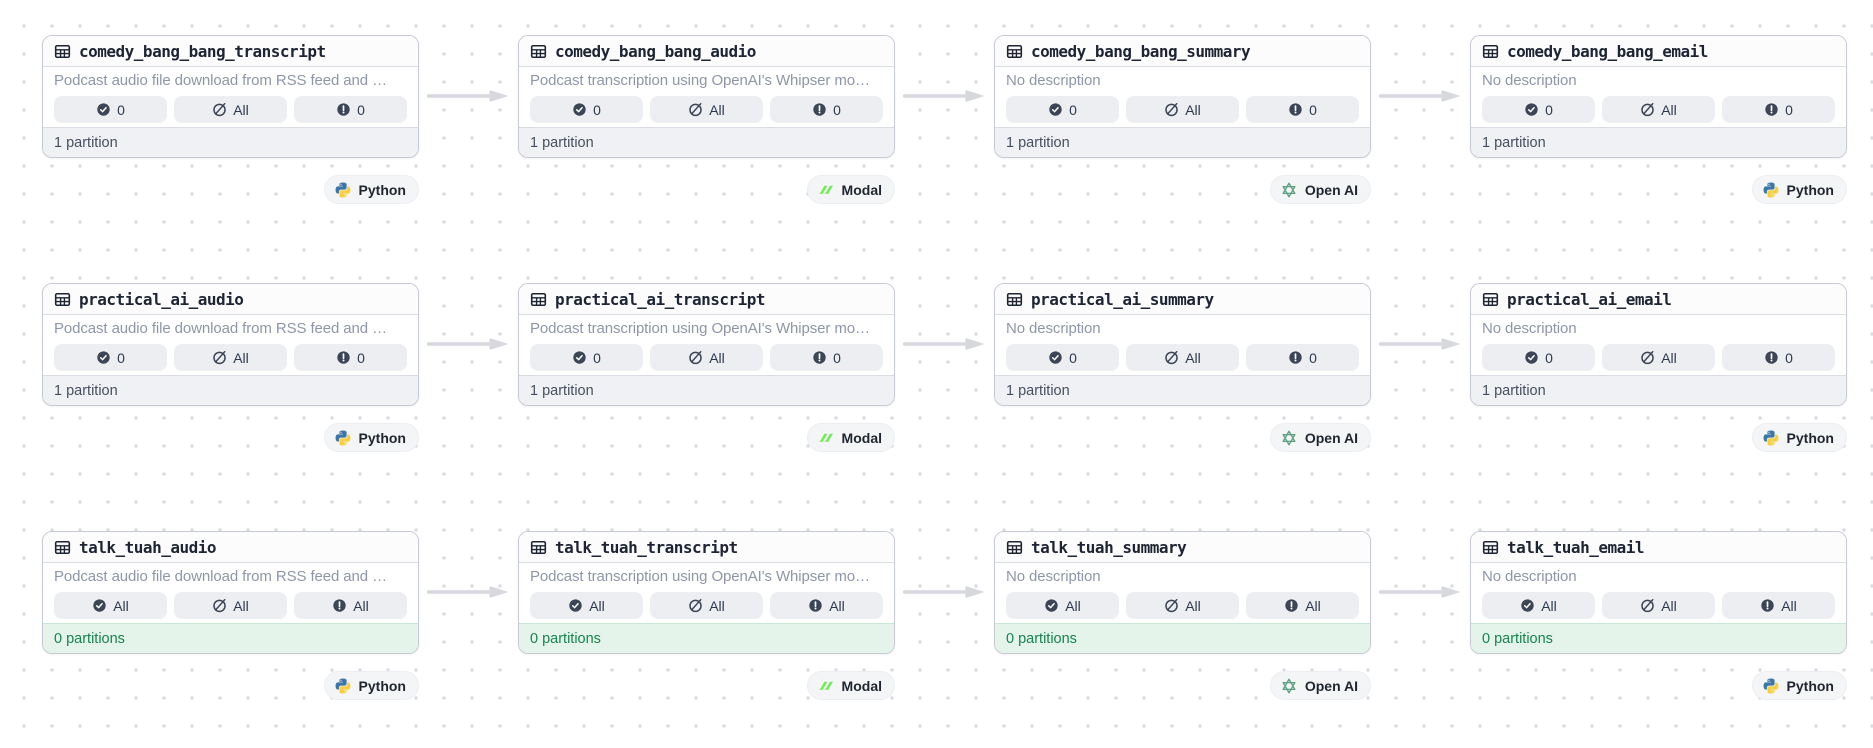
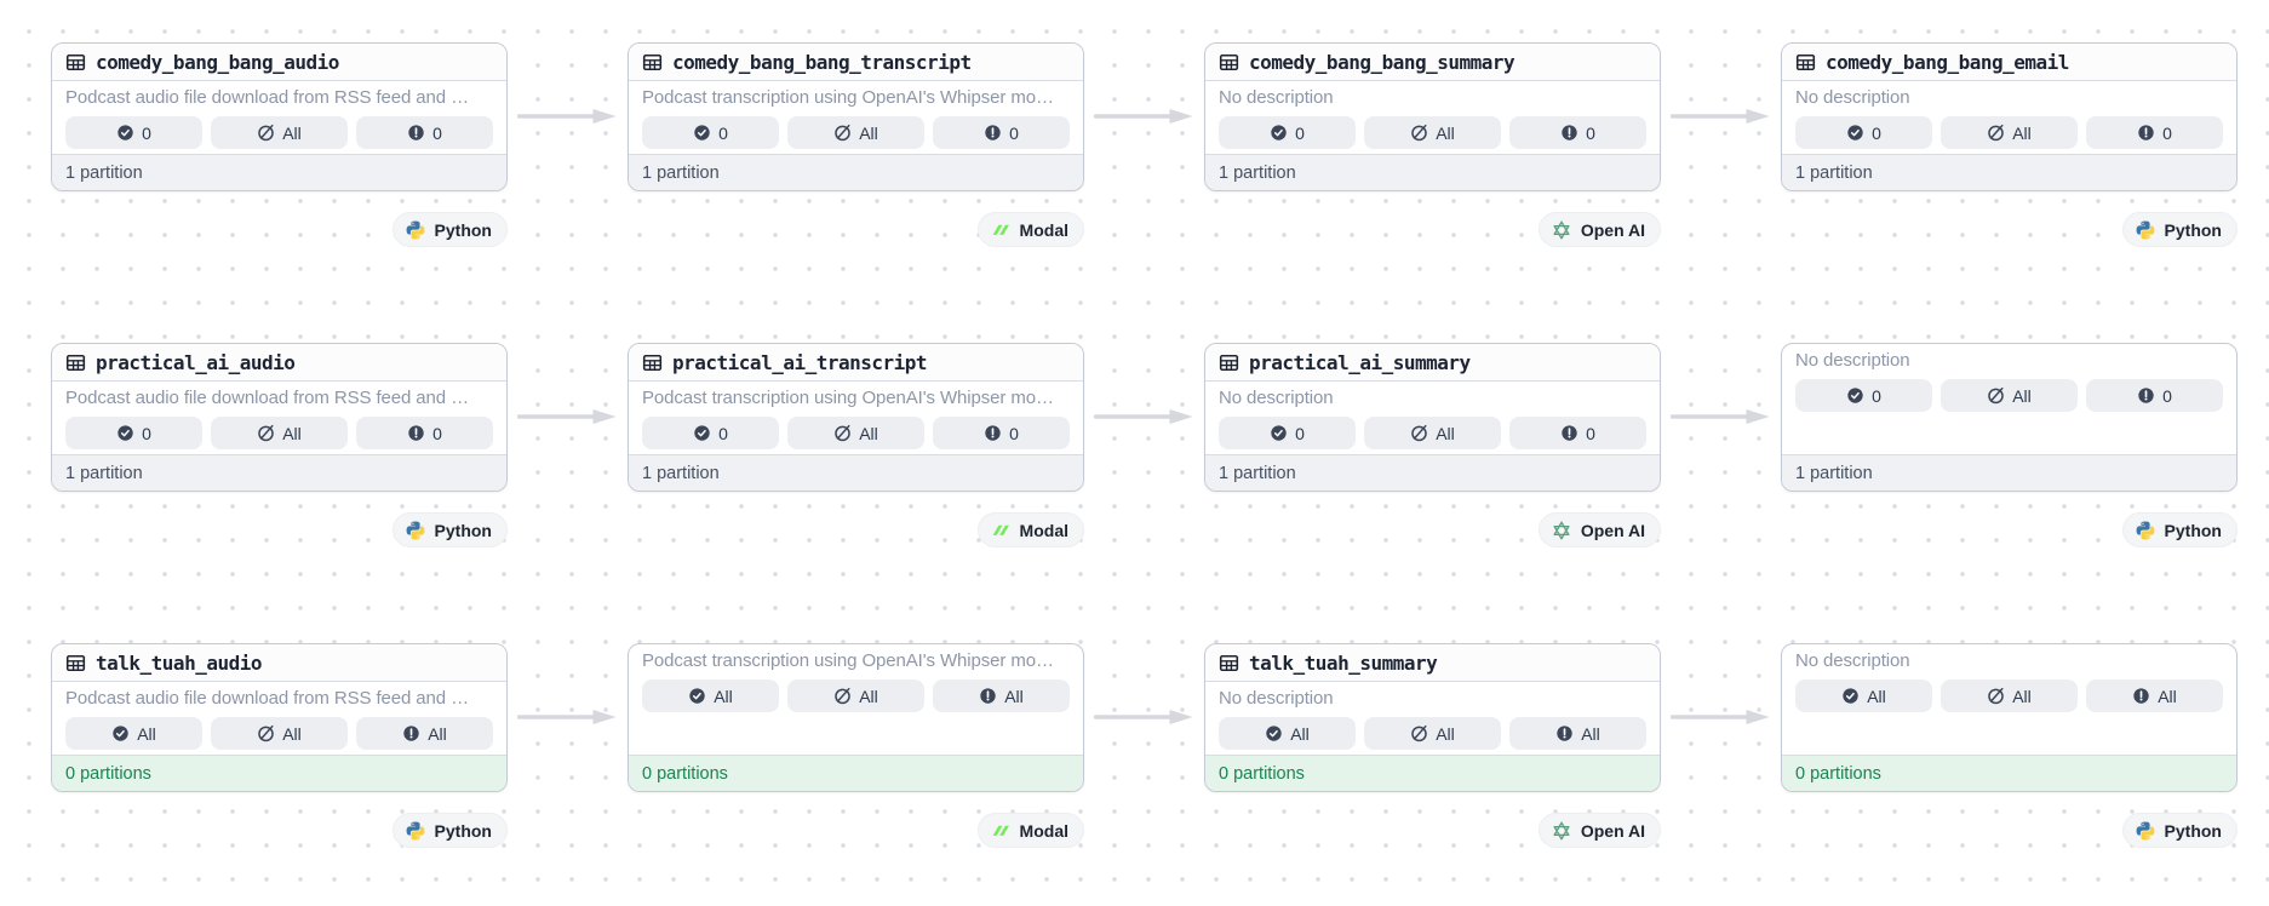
- comedy_bang_bang_transcript
+ comedy_bang_bang_audio
  Podcast audio file download from RSS feed and …
  0
  All
  0
  1 partition
  Python
- comedy_bang_bang_audio
+ comedy_bang_bang_transcript
  Podcast transcription using OpenAI's Whipser mo…
  0
  All
  0
  1 partition
  Modal
  comedy_bang_bang_summary
  No description
  0
  All
  0
  1 partition
  Open AI
  comedy_bang_bang_email
  No description
  0
  All
  0
  1 partition
  Python
  practical_ai_audio
  Podcast audio file download from RSS feed and …
  0
  All
  0
  1 partition
  Python
  practical_ai_transcript
  Podcast transcription using OpenAI's Whipser mo…
  0
  All
  0
  1 partition
  Modal
  practical_ai_summary
  No description
  0
  All
  0
  1 partition
  Open AI
- practical_ai_email
  No description
  0
  All
  0
  1 partition
  Python
  talk_tuah_audio
  Podcast audio file download from RSS feed and …
  All
  All
  All
  0 partitions
  Python
- talk_tuah_transcript
  Podcast transcription using OpenAI's Whipser mo…
  All
  All
  All
  0 partitions
  Modal
  talk_tuah_summary
  No description
  All
  All
  All
  0 partitions
  Open AI
- talk_tuah_email
  No description
  All
  All
  All
  0 partitions
  Python
